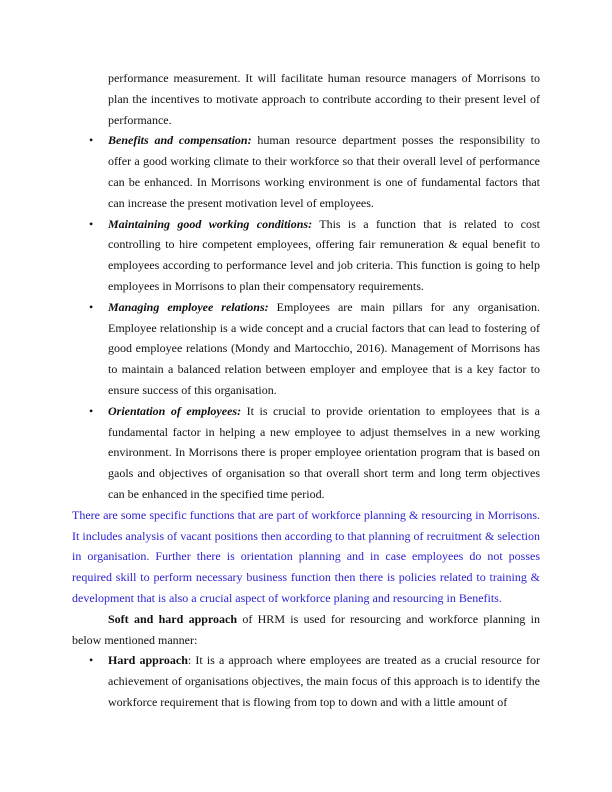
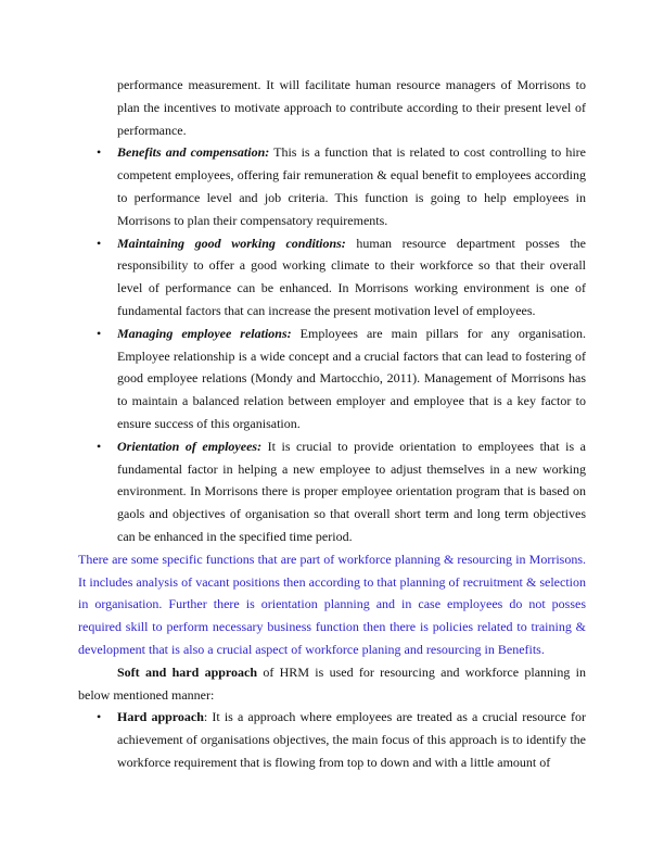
  performance measurement. It will facilitate human resource managers of Morrisons to plan the incentives to motivate approach to contribute according to their present level of performance.
  •
- Benefits and compensation: human resource department posses the responsibility to offer a good working climate to their workforce so that their overall level of performance can be enhanced. In Morrisons working environment is one of fundamental factors that can increase the present motivation level of employees.
+ Benefits and compensation: This is a function that is related to cost controlling to hire competent employees, offering fair remuneration & equal benefit to employees according to performance level and job criteria. This function is going to help employees in Morrisons to plan their compensatory requirements.
  •
- Maintaining good working conditions: This is a function that is related to cost controlling to hire competent employees, offering fair remuneration & equal benefit to employees according to performance level and job criteria. This function is going to help employees in Morrisons to plan their compensatory requirements.
+ Maintaining good working conditions: human resource department posses the responsibility to offer a good working climate to their workforce so that their overall level of performance can be enhanced. In Morrisons working environment is one of fundamental factors that can increase the present motivation level of employees.
  •
- Managing employee relations: Employees are main pillars for any organisation. Employee relationship is a wide concept and a crucial factors that can lead to fostering of good employee relations (Mondy and Martocchio, 2016). Management of Morrisons has to maintain a balanced relation between employer and employee that is a key factor to ensure success of this organisation.
+ Managing employee relations: Employees are main pillars for any organisation. Employee relationship is a wide concept and a crucial factors that can lead to fostering of good employee relations (Mondy and Martocchio, 2011). Management of Morrisons has to maintain a balanced relation between employer and employee that is a key factor to ensure success of this organisation.
  •
  Orientation of employees: It is crucial to provide orientation to employees that is a fundamental factor in helping a new employee to adjust themselves in a new working environment. In Morrisons there is proper employee orientation program that is based on gaols and objectives of organisation so that overall short term and long term objectives can be enhanced in the specified time period.
  There are some specific functions that are part of workforce planning & resourcing in Morrisons. It includes analysis of vacant positions then according to that planning of recruitment & selection in organisation. Further there is orientation planning and in case employees do not posses required skill to perform necessary business function then there is policies related to training & development that is also a crucial aspect of workforce planing and resourcing in Benefits.
  Soft and hard approach of HRM is used for resourcing and workforce planning in below mentioned manner:
  •
  Hard approach: It is a approach where employees are treated as a crucial resource for achievement of organisations objectives, the main focus of this approach is to identify the workforce requirement that is flowing from top to down and with a little amount of
